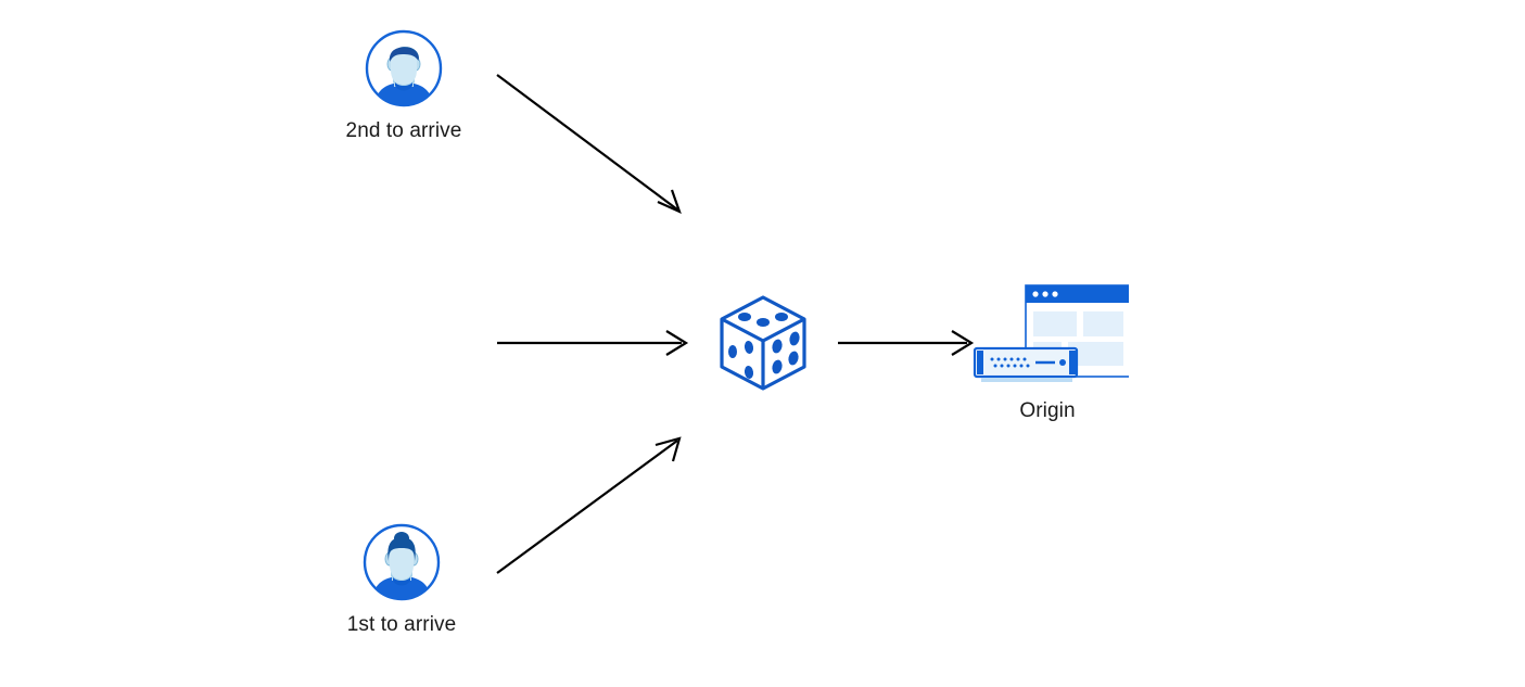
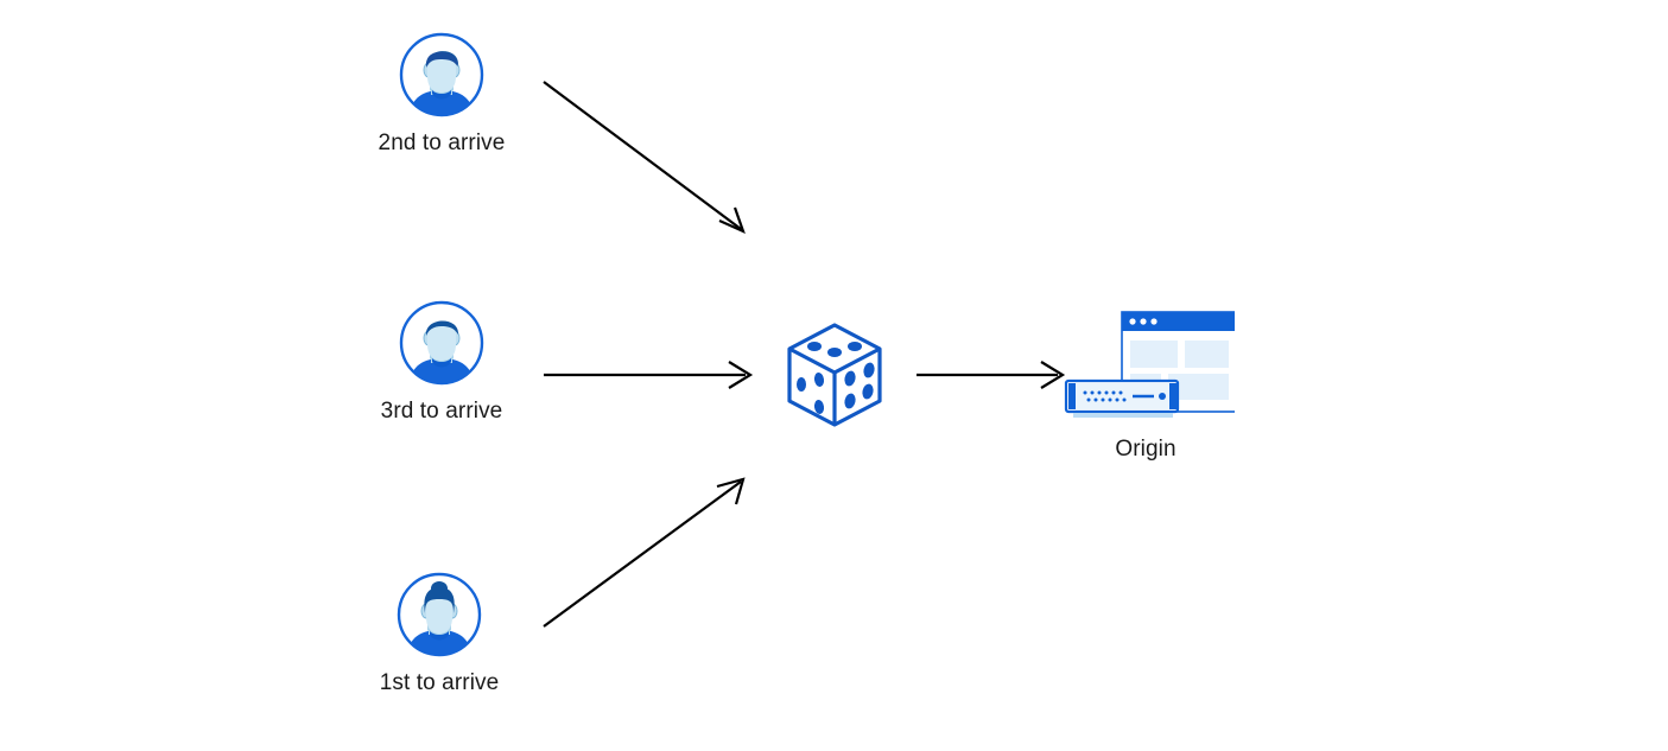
  2nd to arrive
+ 3rd to arrive
  1st to arrive
  Origin
